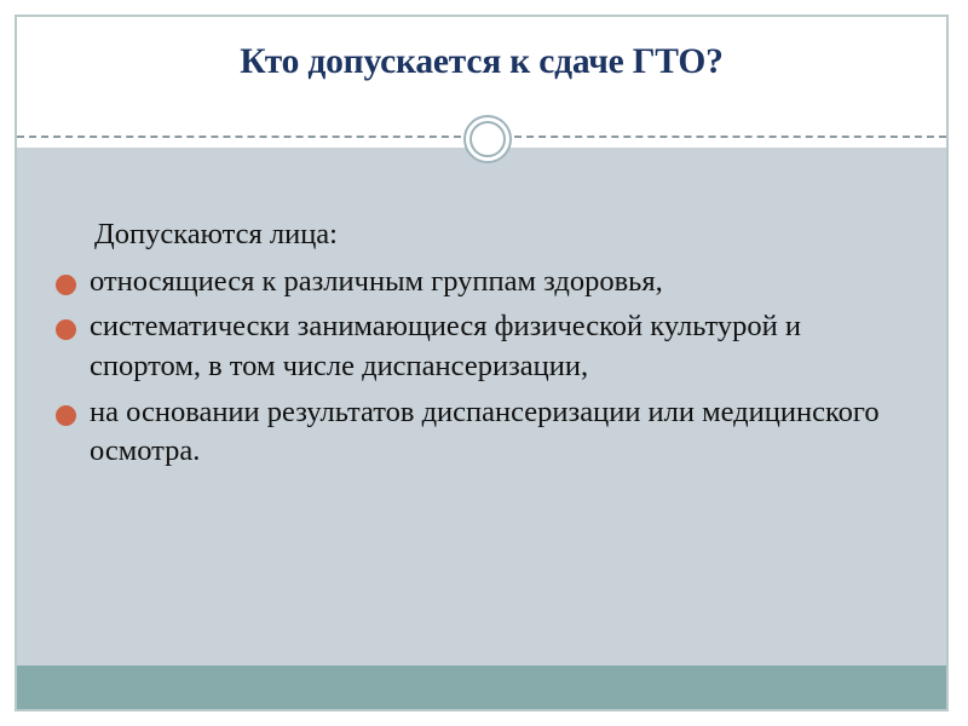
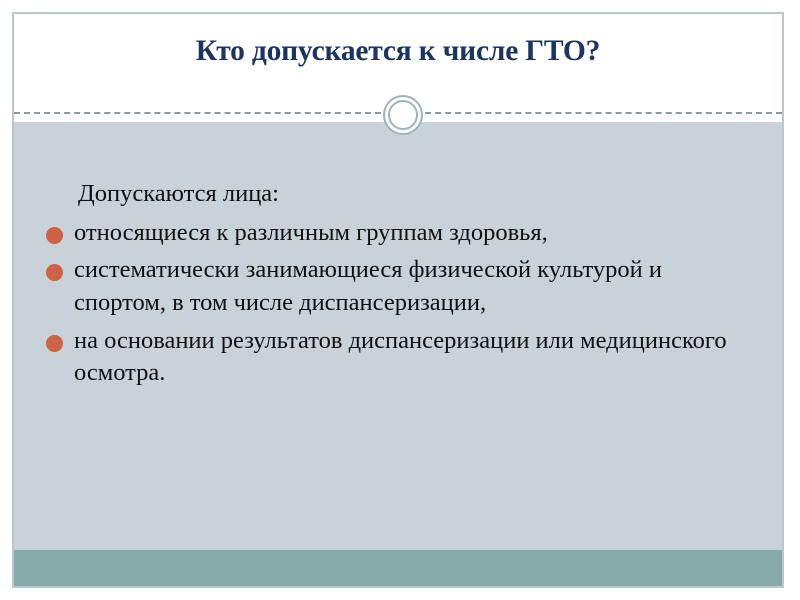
- Кто допускается к сдаче ГТО?
+ Кто допускается к числе ГТО?
  Допускаются лица:
  относящиеся к различным группам здоровья,
  систематически занимающиеся физической культурой и спортом, в том числе диспансеризации,
  на основании результатов диспансеризации или медицинского осмотра.
